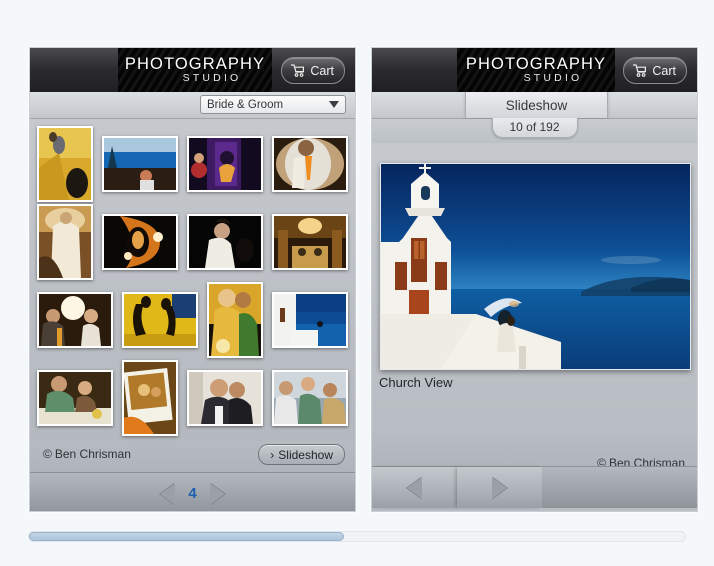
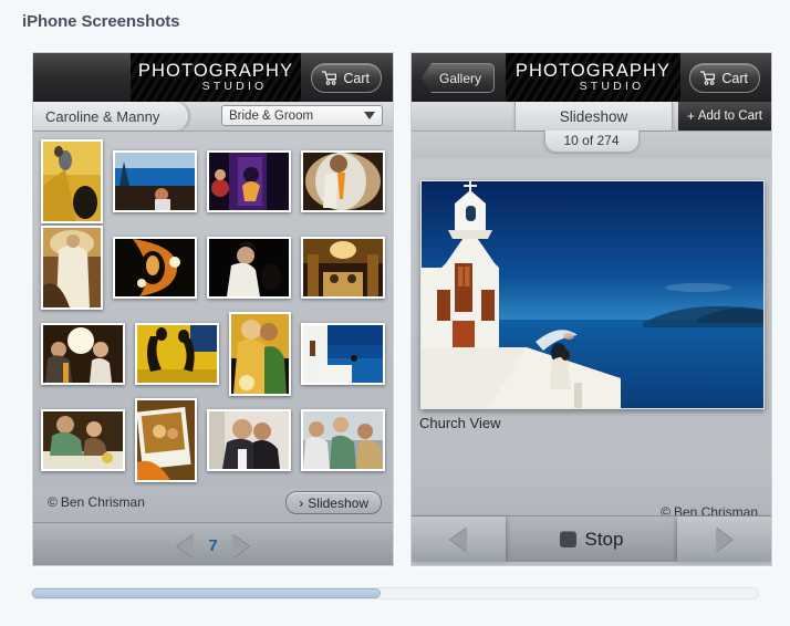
+ iPhone Screenshots
  PHOTOGRAPHY
  STUDIO
  Cart
+ Caroline & Manny
  Bride & Groom
  ©
  Ben Chrisman
  ›
  Slideshow
- 4
+ 7
+ Gallery
  PHOTOGRAPHY
  STUDIO
  Cart
  Slideshow
+ +
+ Add to Cart
- 10 of 192
+ 10 of 274
  Church View
  ©
  Ben Chrisman
+ Stop
